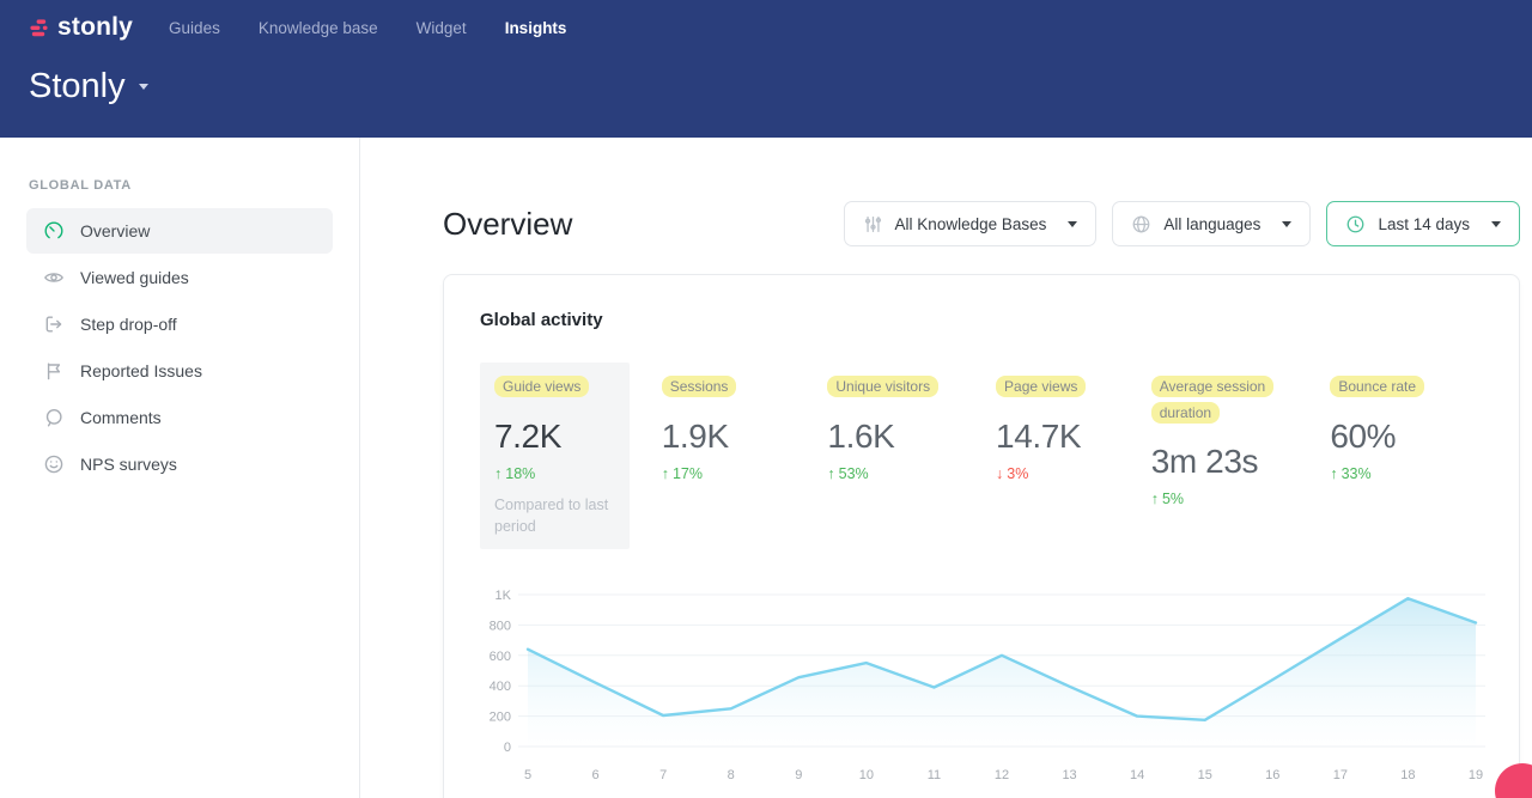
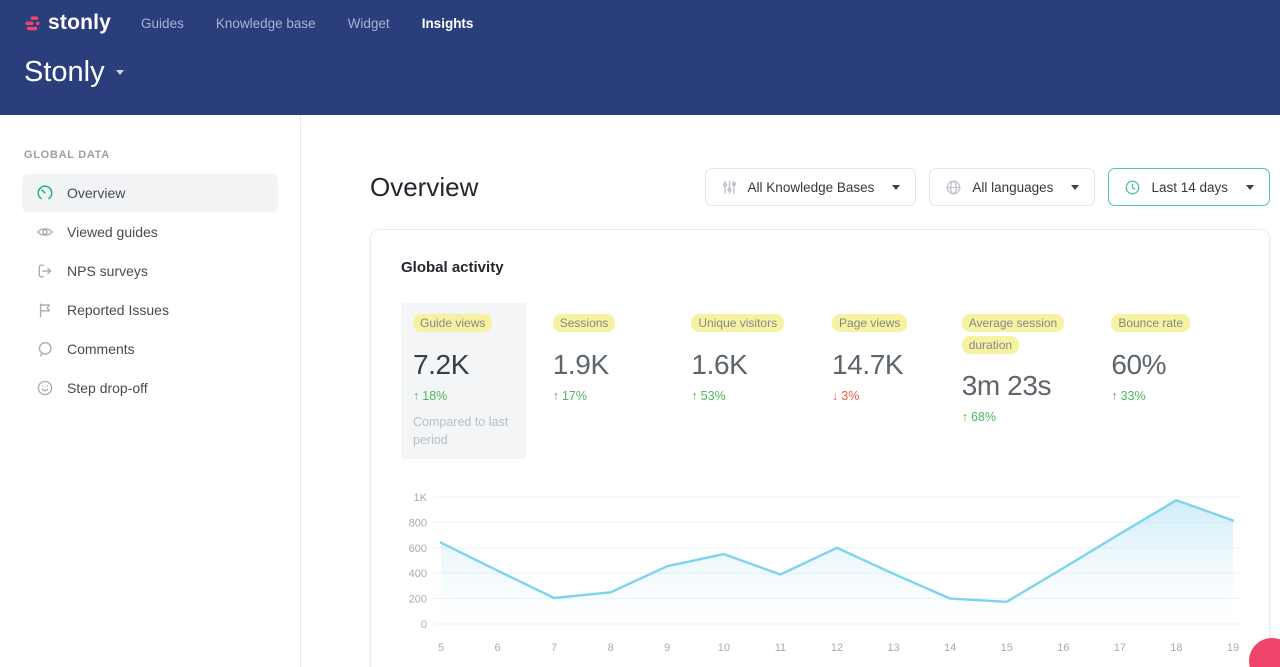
  stonly
  Guides
  Knowledge base
  Widget
  Insights
  Stonly
  GLOBAL DATA
  Overview
  Viewed guides
- Step drop-off
+ NPS surveys
  Reported Issues
  Comments
- NPS surveys
+ Step drop-off
  Overview
  All Knowledge Bases
  All languages
  Last 14 days
  Global activity
  Guide views
  7.2K
  ↑ 18%
  Compared to last period
  Sessions
  1.9K
  ↑ 17%
  Unique visitors
  1.6K
  ↑ 53%
  Page views
  14.7K
  ↓ 3%
  Average session duration
  3m 23s
- ↑ 5%
+ ↑ 68%
  Bounce rate
  60%
  ↑ 33%
  0
  200
  400
  600
  800
  1K
  5
  6
  7
  8
  9
  10
  11
  12
  13
  14
  15
  16
  17
  18
  19
